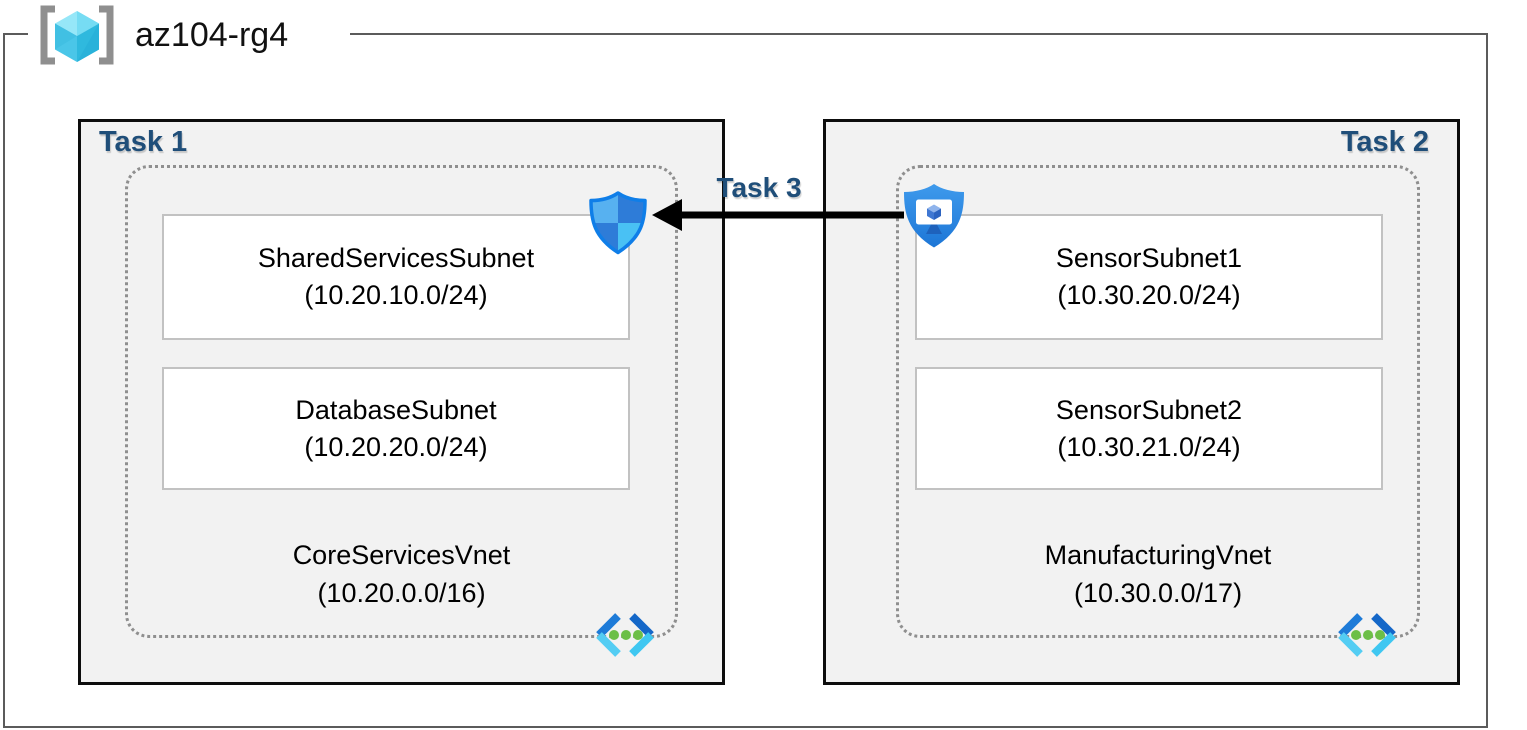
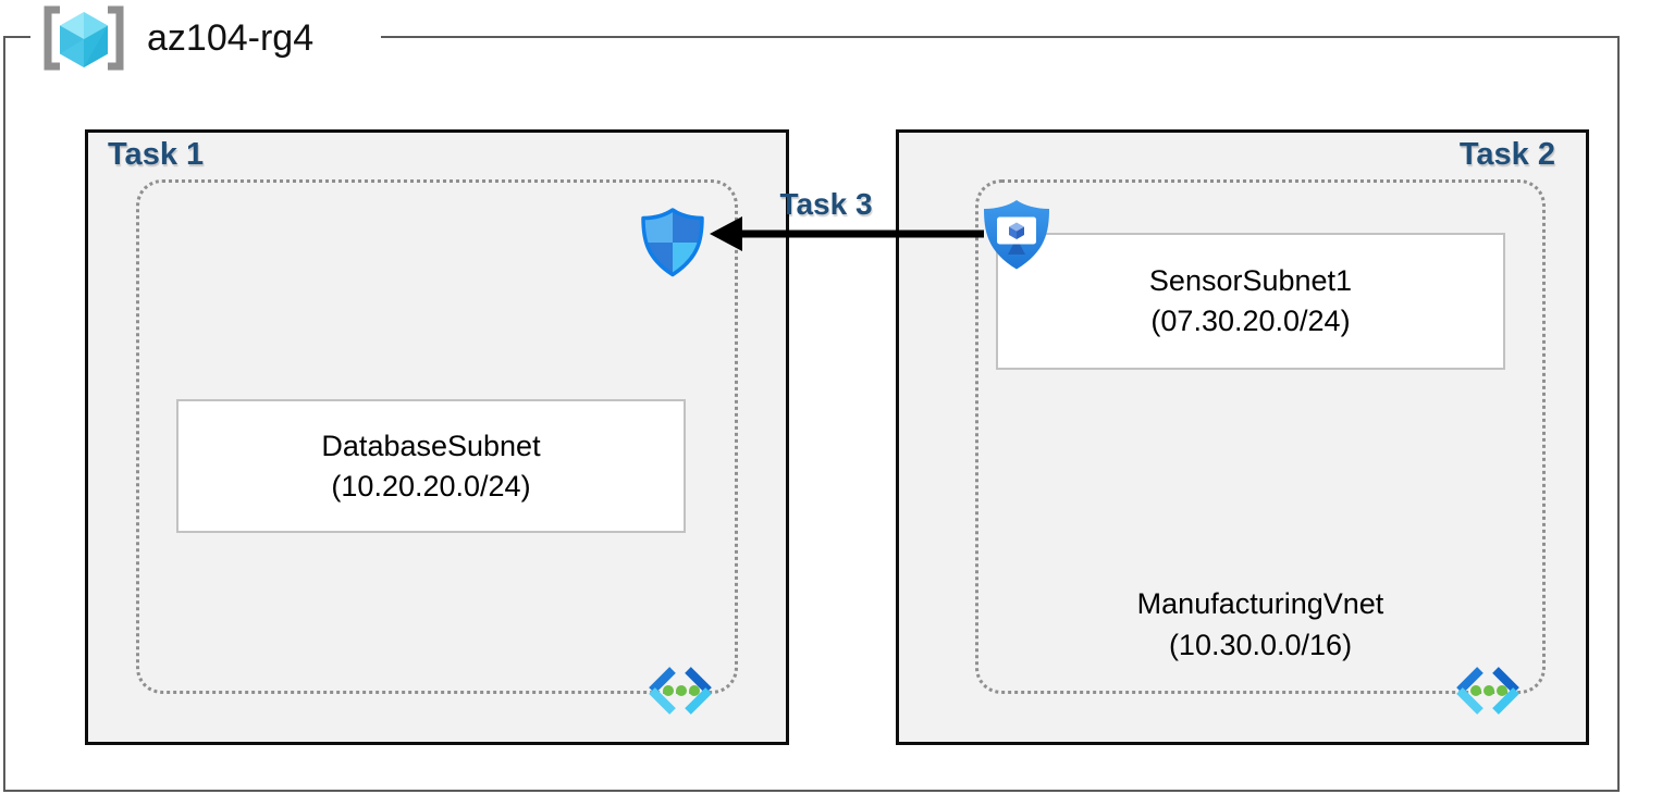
  az104-rg4
  Task 1
  Task 2
- SharedServicesSubnet
- (10.20.10.0/24)
  DatabaseSubnet
  (10.20.20.0/24)
  SensorSubnet1
- (10.30.20.0/24)
+ (07.30.20.0/24)
- SensorSubnet2
- (10.30.21.0/24)
- CoreServicesVnet
- (10.20.0.0/16)
  ManufacturingVnet
- (10.30.0.0/17)
+ (10.30.0.0/16)
  Task 3
